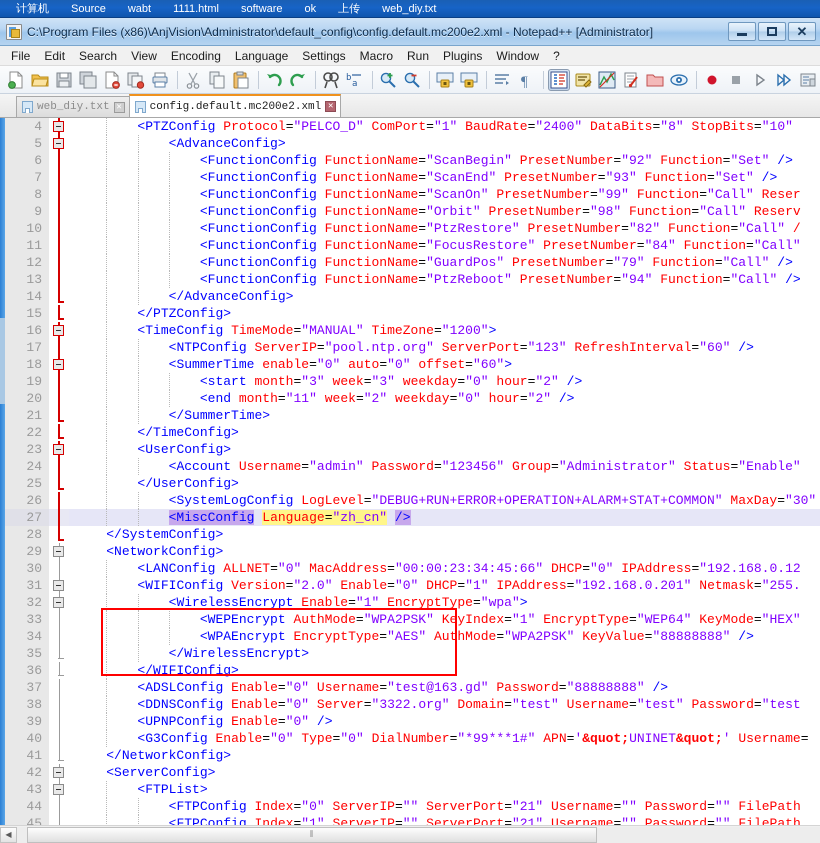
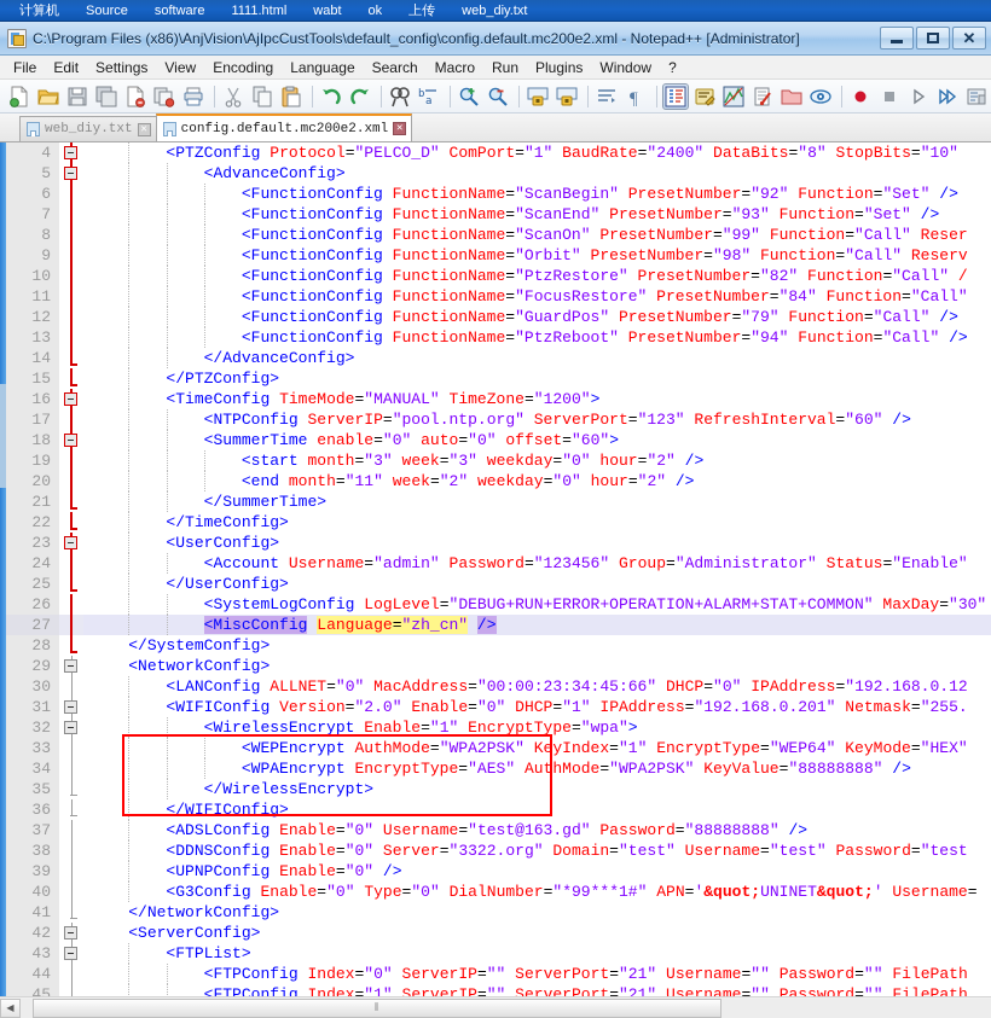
  计算机
  Source
- wabt
+ software
  1111.html
- software
+ wabt
  ok
  上传
  web_diy.txt
- C:\Program Files (x86)\AnjVision\Administrator\default_config\config.default.mc200e2.xml - Notepad++ [Administrator]
+ C:\Program Files (x86)\AnjVision\AjIpcCustTools\default_config\config.default.mc200e2.xml - Notepad++ [Administrator]
  ✕
  File
  Edit
- Search
+ Settings
  View
  Encoding
  Language
- Settings
+ Search
  Macro
  Run
  Plugins
  Window
  ?
  b
  a
  ¶
  web_diy.txt
  ✕
  config.default.mc200e2.xml
  ✕
  4
  <PTZConfig Protocol="PELCO_D" ComPort="1" BaudRate="2400" DataBits="8" StopBits="10"
  5
  <AdvanceConfig>
  6
  <FunctionConfig FunctionName="ScanBegin" PresetNumber="92" Function="Set" />
  7
  <FunctionConfig FunctionName="ScanEnd" PresetNumber="93" Function="Set" />
  8
  <FunctionConfig FunctionName="ScanOn" PresetNumber="99" Function="Call" Reser
  9
  <FunctionConfig FunctionName="Orbit" PresetNumber="98" Function="Call" Reserv
  10
  <FunctionConfig FunctionName="PtzRestore" PresetNumber="82" Function="Call" /
  11
  <FunctionConfig FunctionName="FocusRestore" PresetNumber="84" Function="Call"
  12
  <FunctionConfig FunctionName="GuardPos" PresetNumber="79" Function="Call" />
  13
  <FunctionConfig FunctionName="PtzReboot" PresetNumber="94" Function="Call" />
  14
  </AdvanceConfig>
  15
  </PTZConfig>
  16
  <TimeConfig TimeMode="MANUAL" TimeZone="1200">
  17
  <NTPConfig ServerIP="pool.ntp.org" ServerPort="123" RefreshInterval="60" />
  18
  <SummerTime enable="0" auto="0" offset="60">
  19
  <start month="3" week="3" weekday="0" hour="2" />
  20
  <end month="11" week="2" weekday="0" hour="2" />
  21
  </SummerTime>
  22
  </TimeConfig>
  23
  <UserConfig>
  24
  <Account Username="admin" Password="123456" Group="Administrator" Status="Enable"
  25
  </UserConfig>
  26
  <SystemLogConfig LogLevel="DEBUG+RUN+ERROR+OPERATION+ALARM+STAT+COMMON" MaxDay="30"
  27
  <MiscConfig Language="zh_cn" />
  28
  </SystemConfig>
  29
  <NetworkConfig>
  30
  <LANConfig ALLNET="0" MacAddress="00:00:23:34:45:66" DHCP="0" IPAddress="192.168.0.12
  31
  <WIFIConfig Version="2.0" Enable="0" DHCP="1" IPAddress="192.168.0.201" Netmask="255.
  32
  <WirelessEncrypt Enable="1" EncryptType="wpa">
  33
  <WEPEncrypt AuthMode="WPA2PSK" KeyIndex="1" EncryptType="WEP64" KeyMode="HEX"
  34
  <WPAEncrypt EncryptType="AES" AuthMode="WPA2PSK" KeyValue="88888888" />
  35
  </WirelessEncrypt>
  36
  </WIFIConfig>
  37
  <ADSLConfig Enable="0" Username="test@163.gd" Password="88888888" />
  38
  <DDNSConfig Enable="0" Server="3322.org" Domain="test" Username="test" Password="test
  39
  <UPNPConfig Enable="0" />
  40
  <G3Config Enable="0" Type="0" DialNumber="*99***1#" APN='&quot;UNINET&quot;' Username=
  41
  </NetworkConfig>
  42
  <ServerConfig>
  43
  <FTPList>
  44
  <FTPConfig Index="0" ServerIP="" ServerPort="21" Username="" Password="" FilePath
  45
  <FTPConfig Index="1" ServerIP="" ServerPort="21" Username="" Password="" FilePath
  ◀
  ⦀
